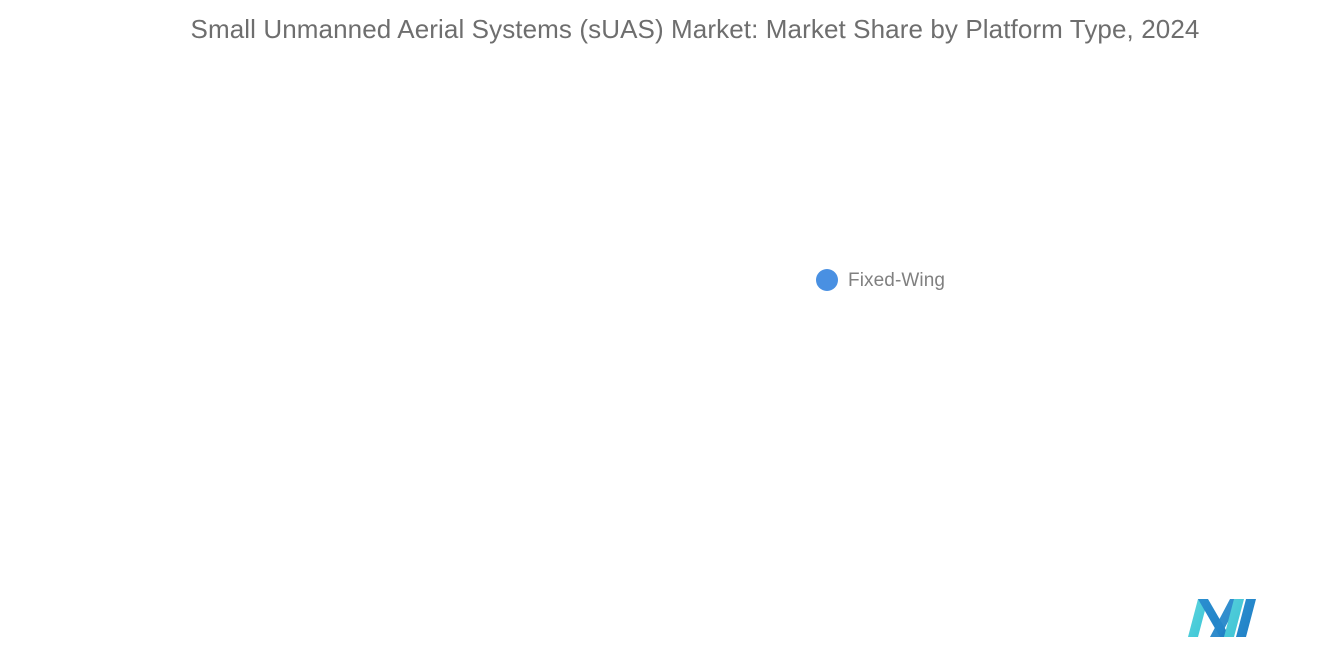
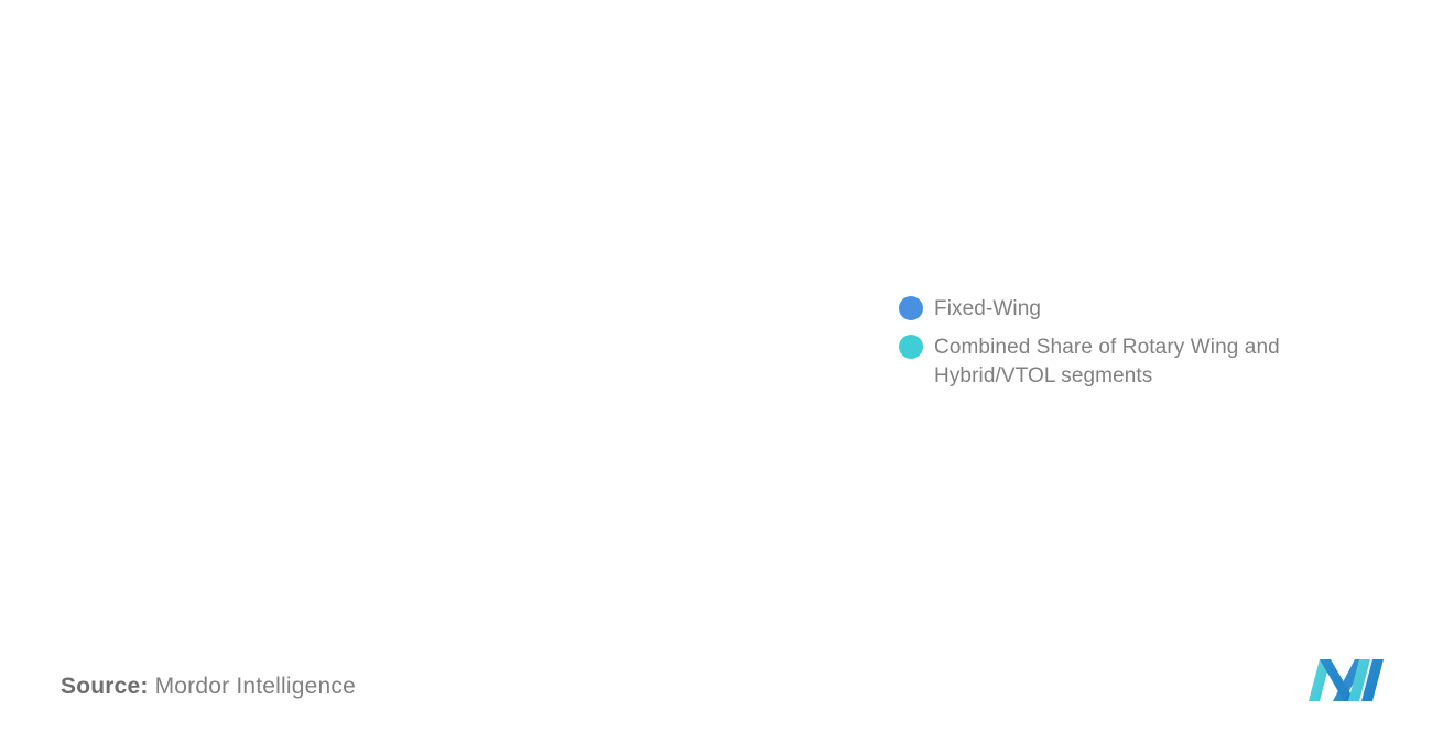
- Small Unmanned Aerial Systems (sUAS) Market: Market Share by Platform Type, 2024
  Fixed-Wing
+ Combined Share of Rotary Wing and Hybrid/VTOL segments
+ Source: Mordor Intelligence
